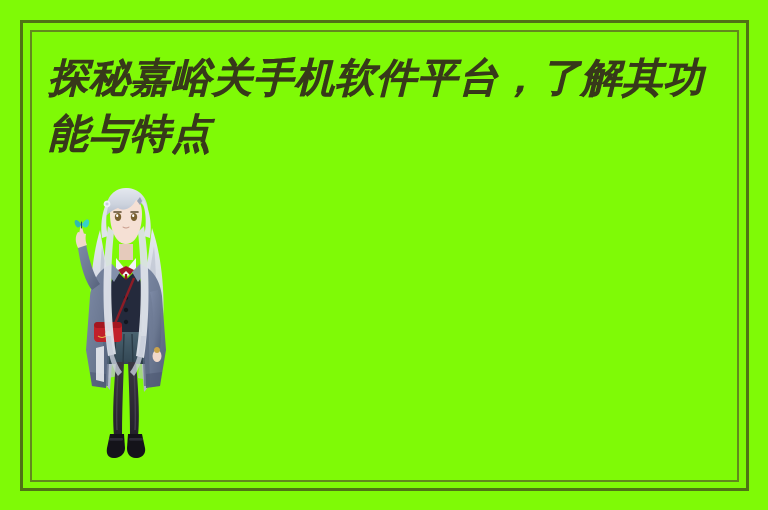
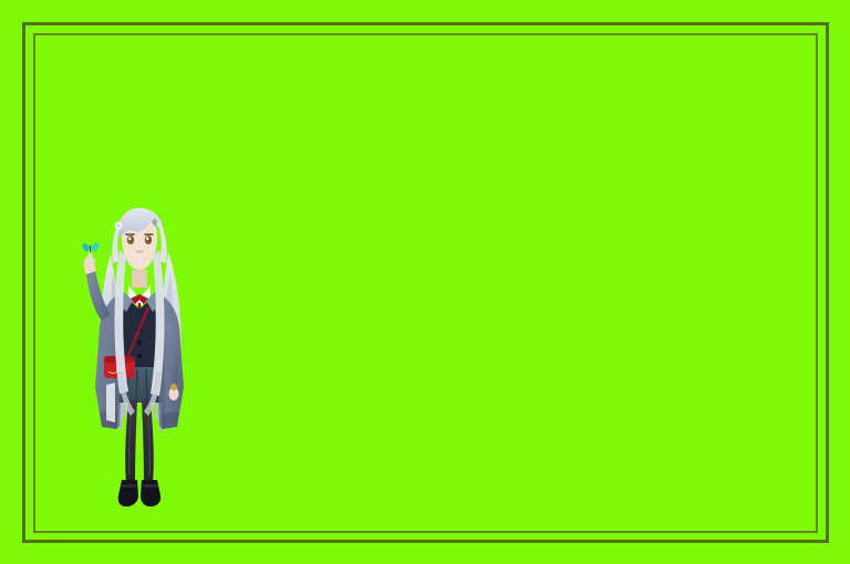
- 探秘嘉峪关手机软件平台，了解其功能与特点
